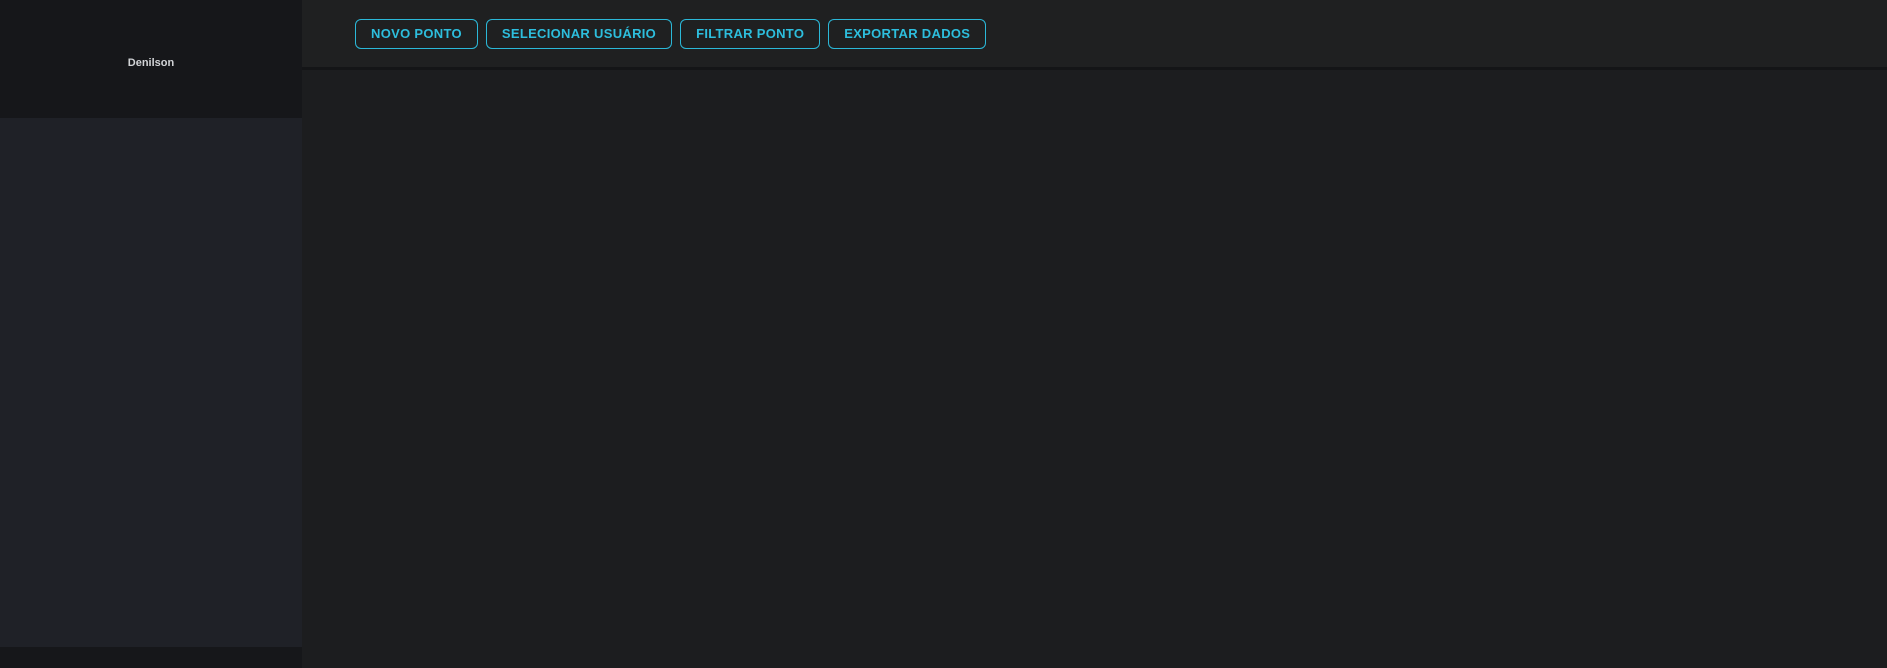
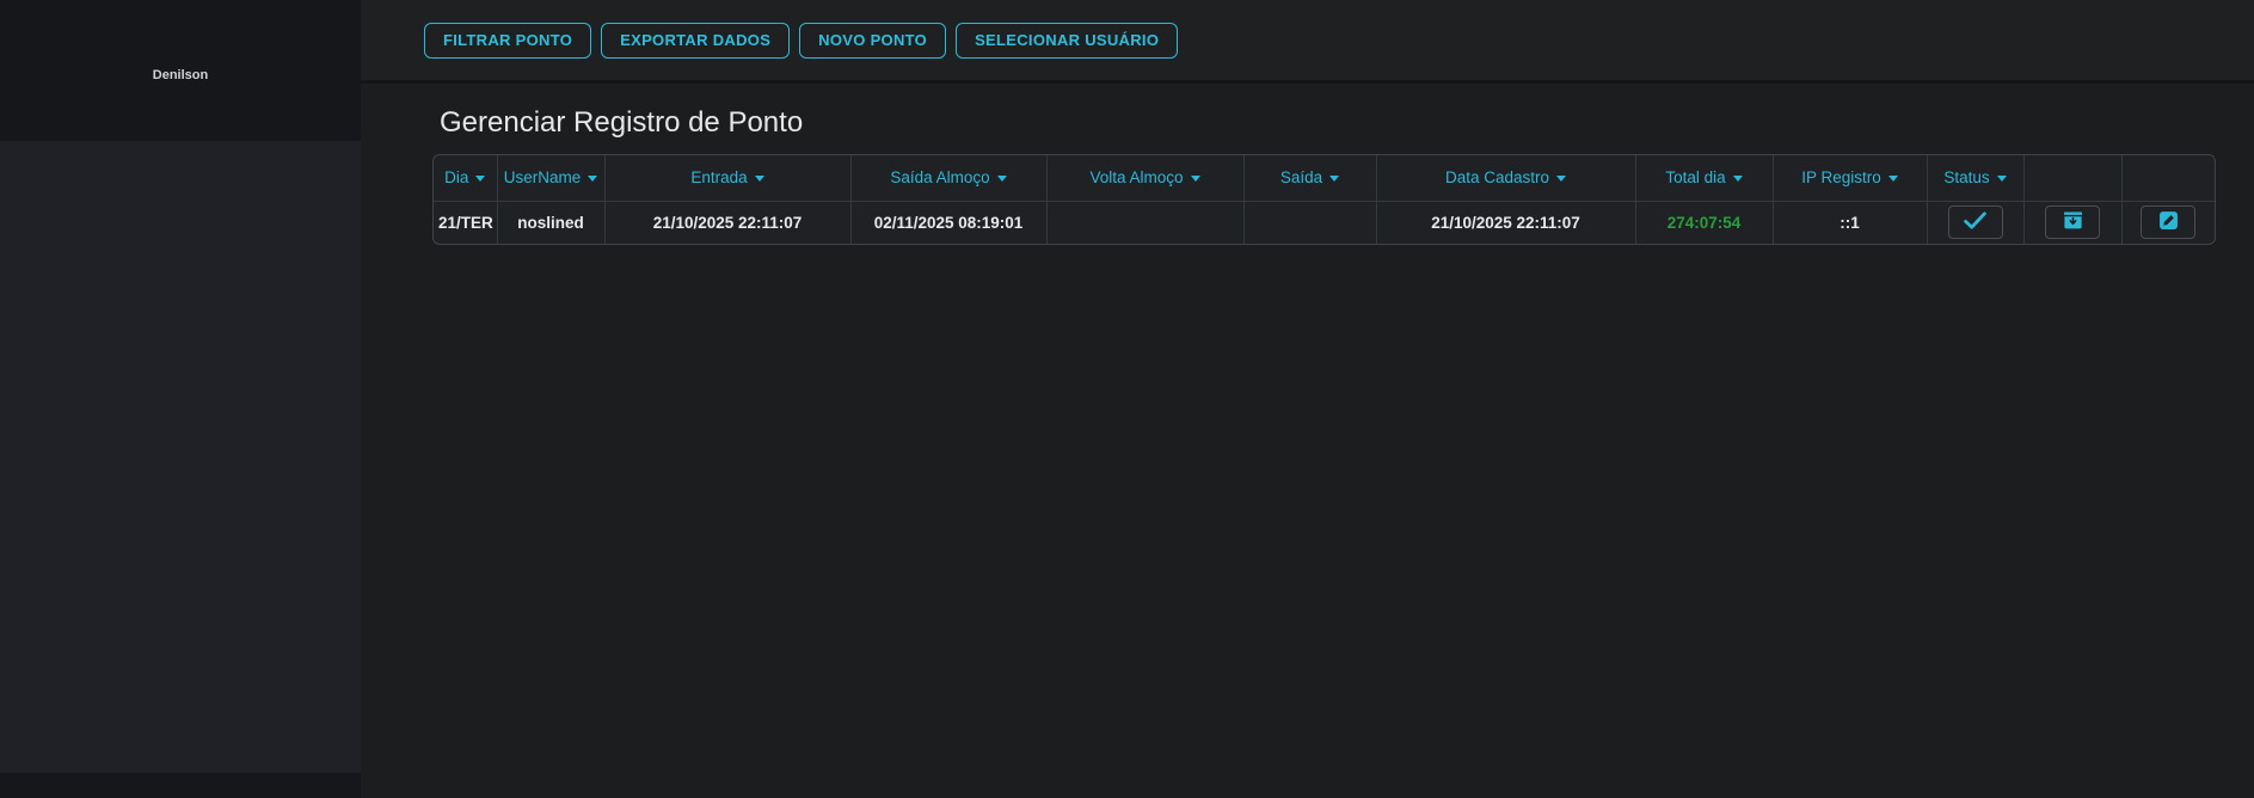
  Denilson
- NOVO PONTO
+ FILTRAR PONTO
- SELECIONAR USUÁRIO
+ EXPORTAR DADOS
- FILTRAR PONTO
+ NOVO PONTO
- EXPORTAR DADOS
+ SELECIONAR USUÁRIO
+ Gerenciar Registro de Ponto
+ Dia	UserName	Entrada	Saída Almoço	Volta Almoço	Saída	Data Cadastro	Total dia	IP Registro	Status
+ 21/TER	noslined	21/10/2025 22:11:07	02/11/2025 08:19:01			21/10/2025 22:11:07	274:07:54	::1
